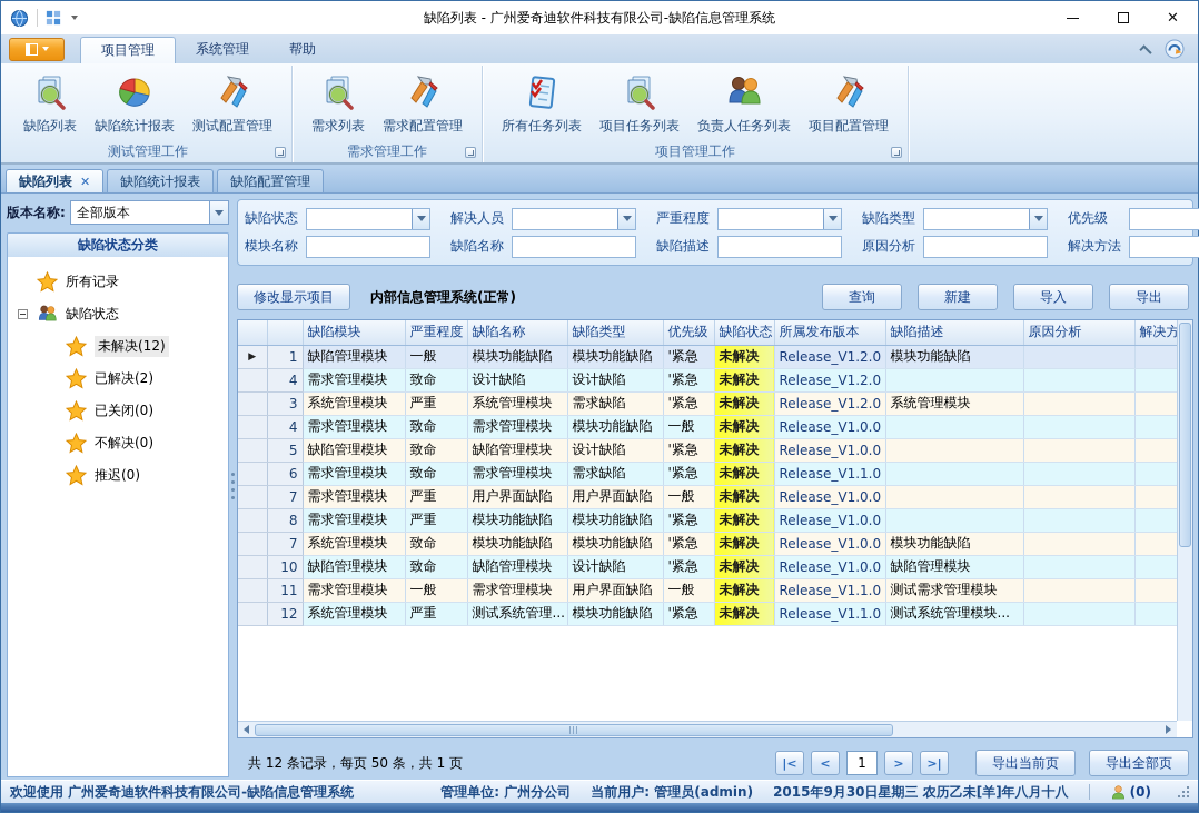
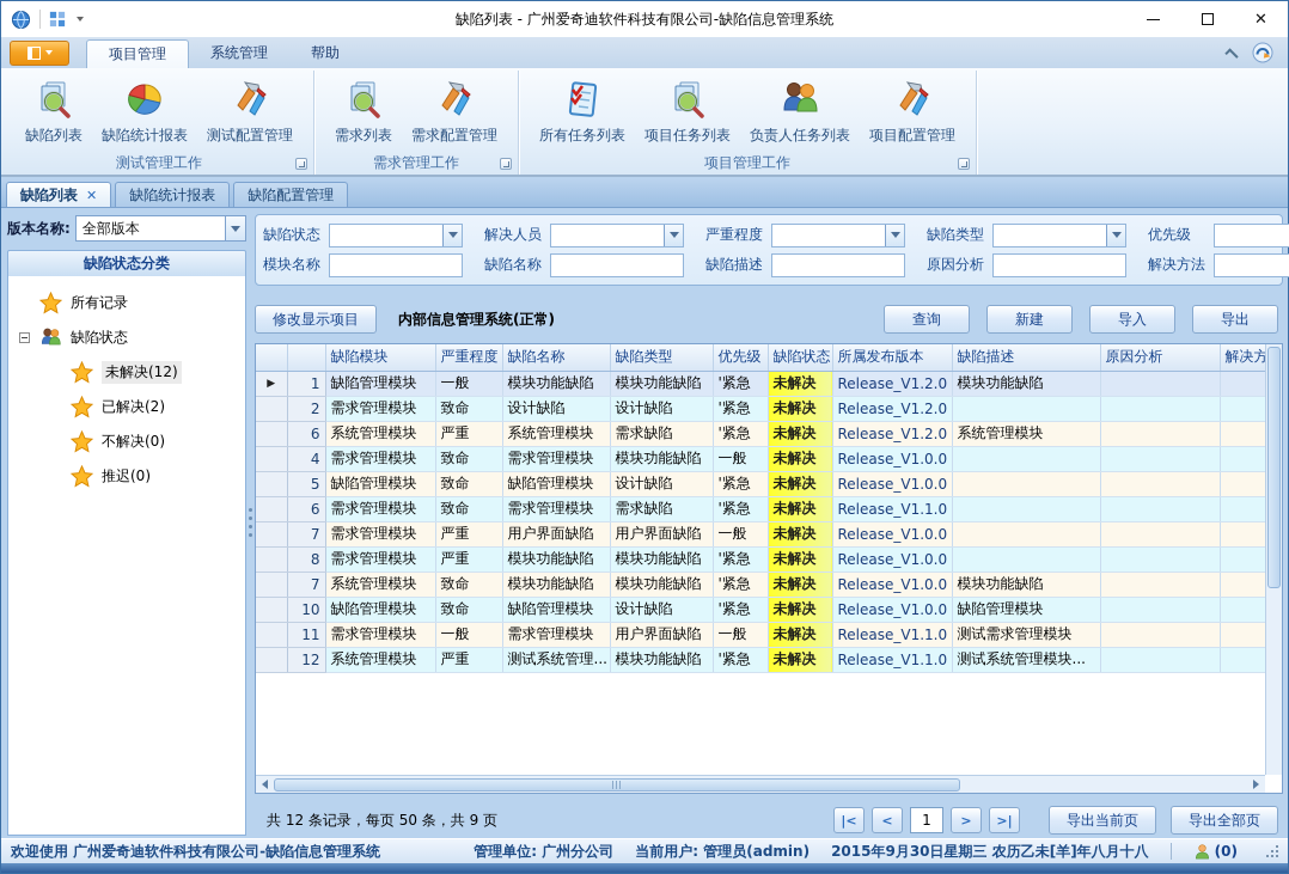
  缺陷列表 - 广州爱奇迪软件科技有限公司-缺陷信息管理系统
  ✕
  项目管理
  系统管理
  帮助
  缺陷列表
  缺陷统计报表
  测试配置管理
  测试管理工作
  需求列表
  需求配置管理
  需求管理工作
  所有任务列表
  项目任务列表
  负责人任务列表
  项目配置管理
  项目管理工作
  缺陷列表
  ✕
  缺陷统计报表
  缺陷配置管理
  版本名称:
  全部版本
  缺陷状态分类
  所有记录
  缺陷状态
  未解决(12)
  已解决(2)
- 已关闭(0)
  不解决(0)
  推迟(0)
  缺陷状态
  解决人员
  严重程度
  缺陷类型
  优先级
  模块名称
  缺陷名称
  缺陷描述
  原因分析
  解决方法
  修改显示项目
  内部信息管理系统(正常)
  查询
  新建
  导入
  导出
  		缺陷模块	严重程度	缺陷名称	缺陷类型	优先级	缺陷状态	所属发布版本	缺陷描述	原因分析	解决方
  ▶	1	缺陷管理模块	一般	模块功能缺陷	模块功能缺陷	'紧急	未解决	Release_V1.2.0	模块功能缺陷
- 	4	需求管理模块	致命	设计缺陷	设计缺陷	'紧急	未解决	Release_V1.2.0
+ 	2	需求管理模块	致命	设计缺陷	设计缺陷	'紧急	未解决	Release_V1.2.0
- 	3	系统管理模块	严重	系统管理模块	需求缺陷	'紧急	未解决	Release_V1.2.0	系统管理模块
+ 	6	系统管理模块	严重	系统管理模块	需求缺陷	'紧急	未解决	Release_V1.2.0	系统管理模块
  	4	需求管理模块	致命	需求管理模块	模块功能缺陷	一般	未解决	Release_V1.0.0
  	5	缺陷管理模块	致命	缺陷管理模块	设计缺陷	'紧急	未解决	Release_V1.0.0
  	6	需求管理模块	致命	需求管理模块	需求缺陷	'紧急	未解决	Release_V1.1.0
  	7	需求管理模块	严重	用户界面缺陷	用户界面缺陷	一般	未解决	Release_V1.0.0
  	8	需求管理模块	严重	模块功能缺陷	模块功能缺陷	'紧急	未解决	Release_V1.0.0
  	7	系统管理模块	致命	模块功能缺陷	模块功能缺陷	'紧急	未解决	Release_V1.0.0	模块功能缺陷
  	10	缺陷管理模块	致命	缺陷管理模块	设计缺陷	'紧急	未解决	Release_V1.0.0	缺陷管理模块
  	11	需求管理模块	一般	需求管理模块	用户界面缺陷	一般	未解决	Release_V1.1.0	测试需求管理模块
  	12	系统管理模块	严重	测试系统管理...	模块功能缺陷	'紧急	未解决	Release_V1.1.0	测试系统管理模块...
- 共 12 条记录，每页 50 条，共 1 页
+ 共 12 条记录，每页 50 条，共 9 页
  |<
  <
  1
  >
  >|
  导出当前页
  导出全部页
  欢迎使用 广州爱奇迪软件科技有限公司-缺陷信息管理系统
  管理单位: 广州分公司
  当前用户: 管理员(admin)
  2015年9月30日星期三 农历乙未[羊]年八月十八
  (0)
